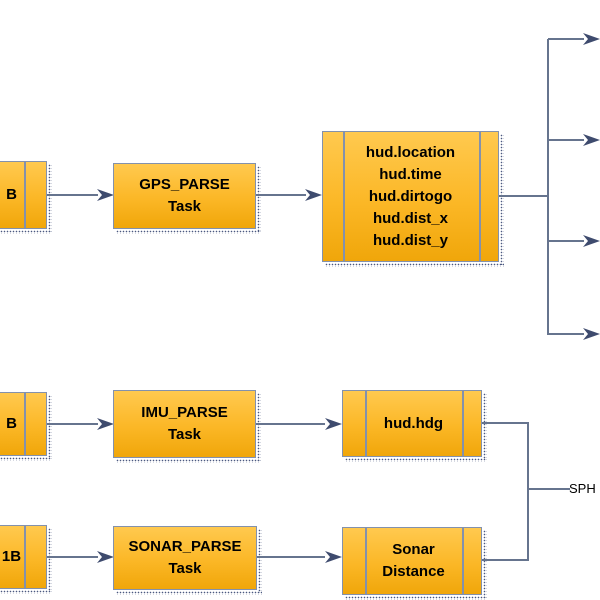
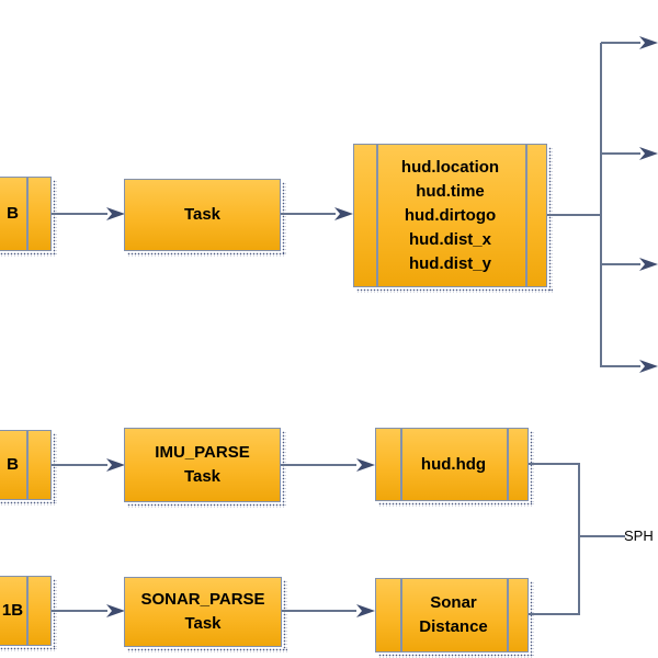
  B
- GPS_PARSE
  Task
  hud.location
  hud.time
  hud.dirtogo
  hud.dist_x
  hud.dist_y
  B
  IMU_PARSE
  Task
  hud.hdg
  1B
  SONAR_PARSE
  Task
  Sonar
  Distance
  SPH
